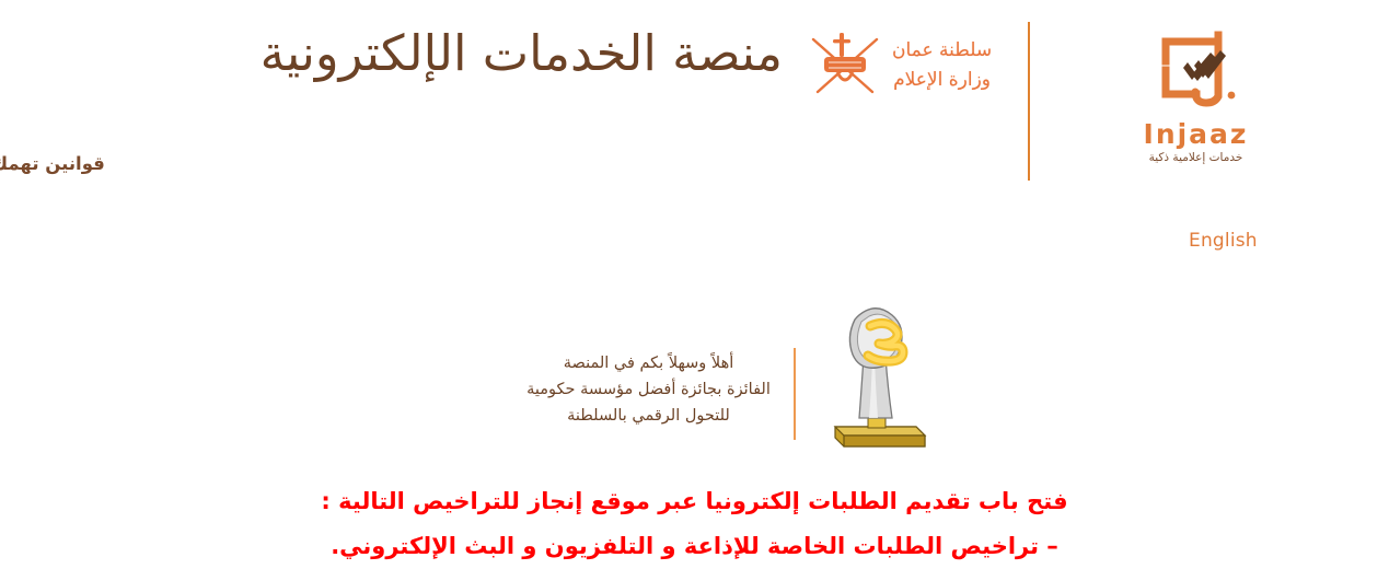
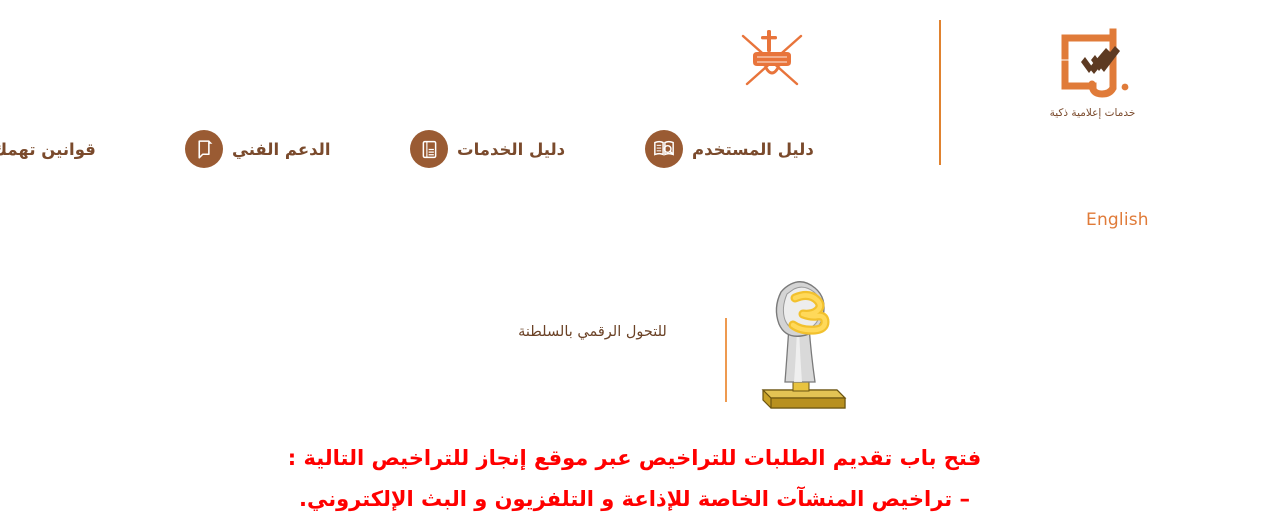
- منصة الخدمات الإلكترونية
- سلطنة عمان
- وزارة الإعلام
- Injaaz
  خدمات إعلامية ذكية
+ دليل المستخدم
+ دليل الخدمات
+ الدعم الفني
  قوانين تهم
  English
- أهلاً وسهلاً بكم في المنصة
- الفائزة بجائزة أفضل مؤسسة حكومية
  للتحول الرقمي بالسلطنة
- فتح باب تقديم الطلبات إلكترونيا عبر موقع إنجاز للتراخيص التالية :
+ فتح باب تقديم الطلبات للتراخيص عبر موقع إنجاز للتراخيص التالية :
- – تراخيص الطلبات الخاصة للإذاعة و التلفزيون و البث الإلكتروني.
+ – تراخيص المنشآت الخاصة للإذاعة و التلفزيون و البث الإلكتروني.
